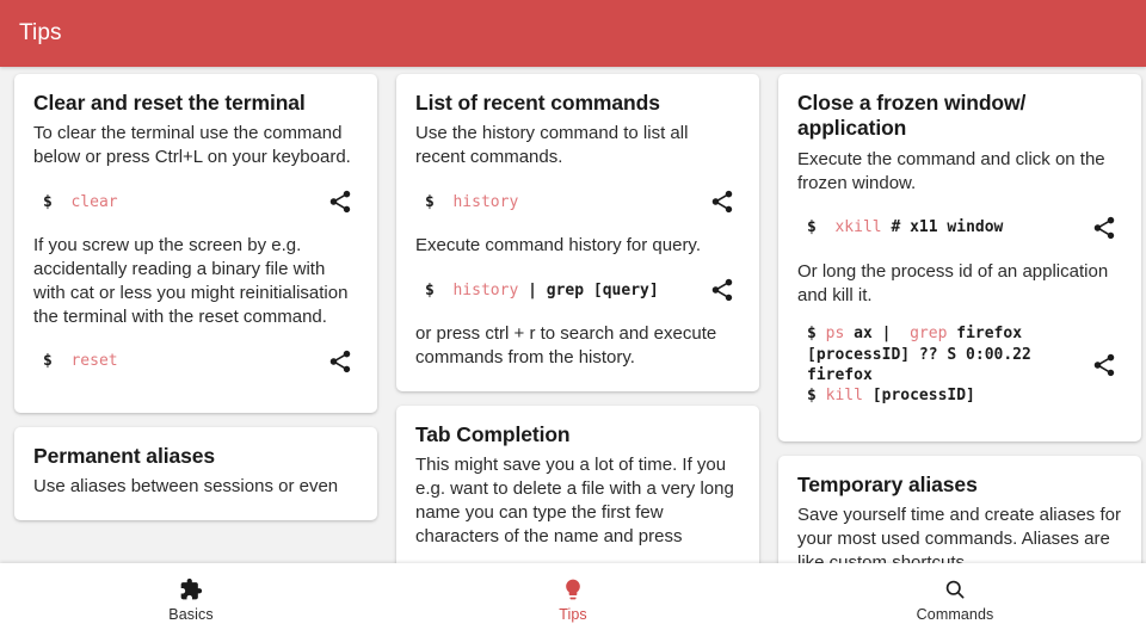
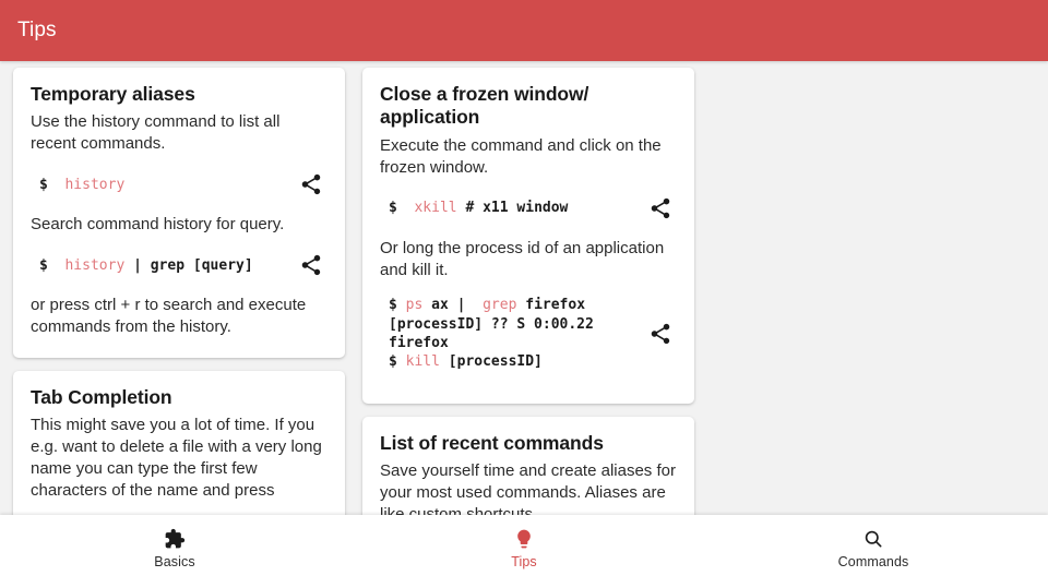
  Tips
- Clear and reset the terminal
- To clear the terminal use the command below or press Ctrl+L on your keyboard.
- $ clear
- If you screw up the screen by e.g. accidentally reading a binary file with with cat or less you might reinitialisation the terminal with the reset command.
- $ reset
- Permanent aliases
- Use aliases between sessions or even
- List of recent commands
+ Temporary aliases
  Use the history command to list all recent commands.
  $ history
- Execute command history for query.
+ Search command history for query.
  $ history | grep [query]
  or press ctrl + r to search and execute commands from the history.
  Tab Completion
  This might save you a lot of time. If you e.g. want to delete a file with a very long name you can type the first few characters of the name and press
  Close a frozen window/ application
  Execute the command and click on the frozen window.
  $ xkill # x11 window
  Or long the process id of an application and kill it.
  $ ps ax | grep firefox [processID] ?? S 0:00.22 firefox $ kill [processID]
- Temporary aliases
+ List of recent commands
  Save yourself time and create aliases for your most used commands. Aliases are
  Basics
  Tips
  Commands
